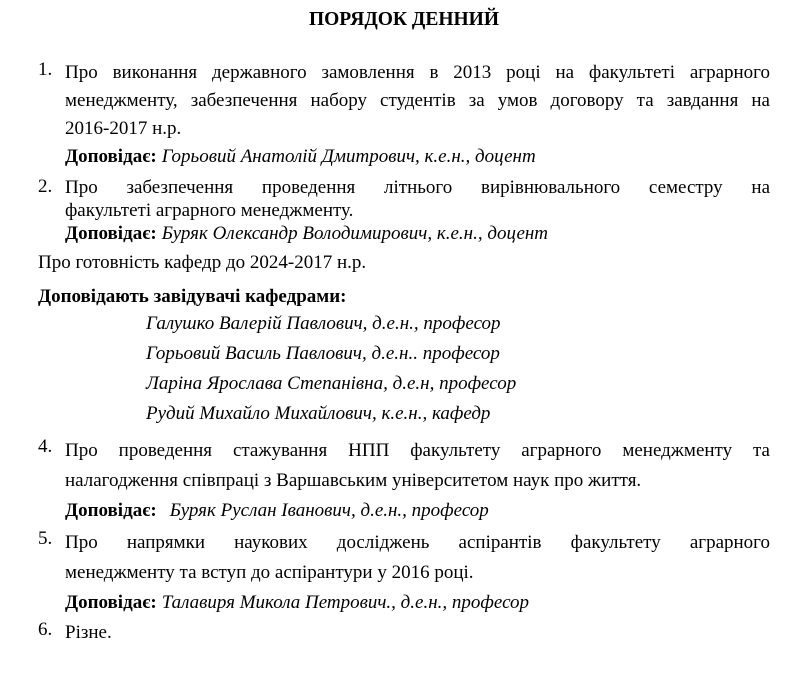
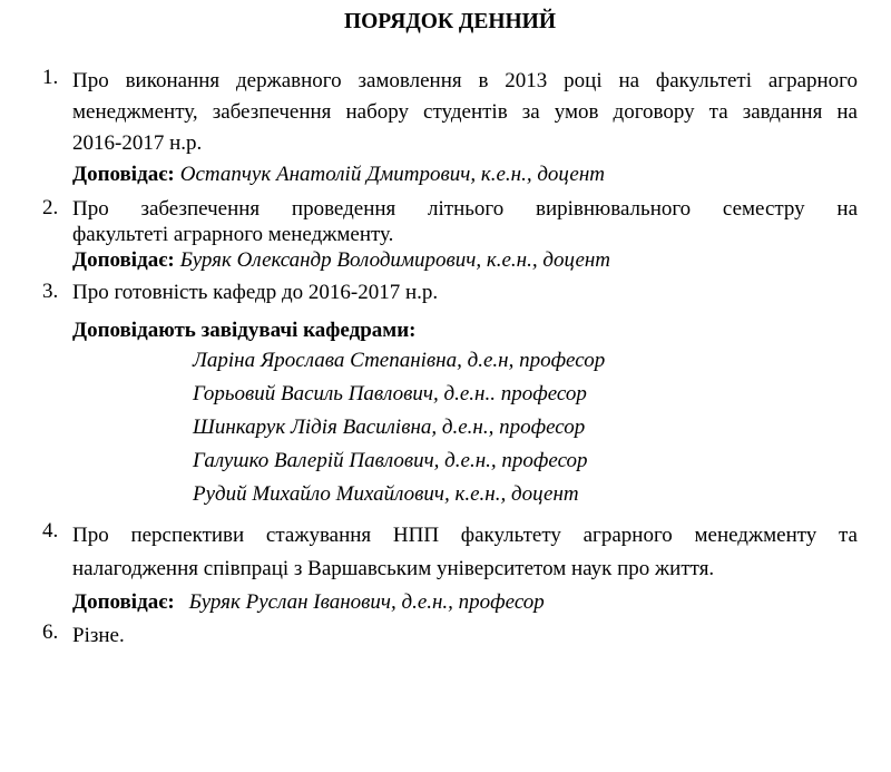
  ПОРЯДОК ДЕННИЙ
  1.
  Про виконання державного замовлення в 2013 році на факультеті аграрного
  менеджменту, забезпечення набору студентів за умов договору та завдання на
  2016-2017 н.р.
- Доповідає: Горьовий Анатолій Дмитрович, к.е.н., доцент
+ Доповідає: Остапчук Анатолій Дмитрович, к.е.н., доцент
  2.
  Про забезпечення проведення літнього вирівнювального семестру на
  факультеті аграрного менеджменту.
  Доповідає: Буряк Олександр Володимирович, к.е.н., доцент
+ 3.
- Про готовність кафедр до 2024-2017 н.р.
+ Про готовність кафедр до 2016-2017 н.р.
  Доповідають завідувачі кафедрами:
- Галушко Валерій Павлович, д.е.н., професор
+ Ларіна Ярослава Степанівна, д.е.н, професор
  Горьовий Василь Павлович, д.е.н.. професор
+ Шинкарук Лідія Василівна, д.е.н., професор
- Ларіна Ярослава Степанівна, д.е.н, професор
+ Галушко Валерій Павлович, д.е.н., професор
- Рудий Михайло Михайлович, к.е.н., кафедр
+ Рудий Михайло Михайлович, к.е.н., доцент
  4.
- Про проведення стажування НПП факультету аграрного менеджменту та
+ Про перспективи стажування НПП факультету аграрного менеджменту та
  налагодження співпраці з Варшавським університетом наук про життя.
  Доповідає: Буряк Руслан Іванович, д.е.н., професор
- 5.
- Про напрямки наукових досліджень аспірантів факультету аграрного
- менеджменту та вступ до аспірантури у 2016 році.
- Доповідає: Талавиря Микола Петрович., д.е.н., професор
  6.
  Різне.
